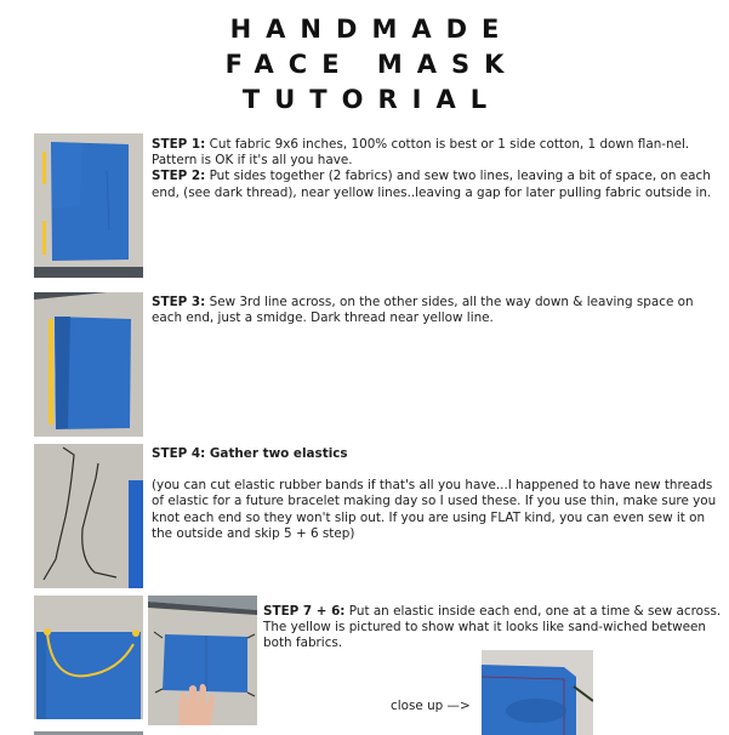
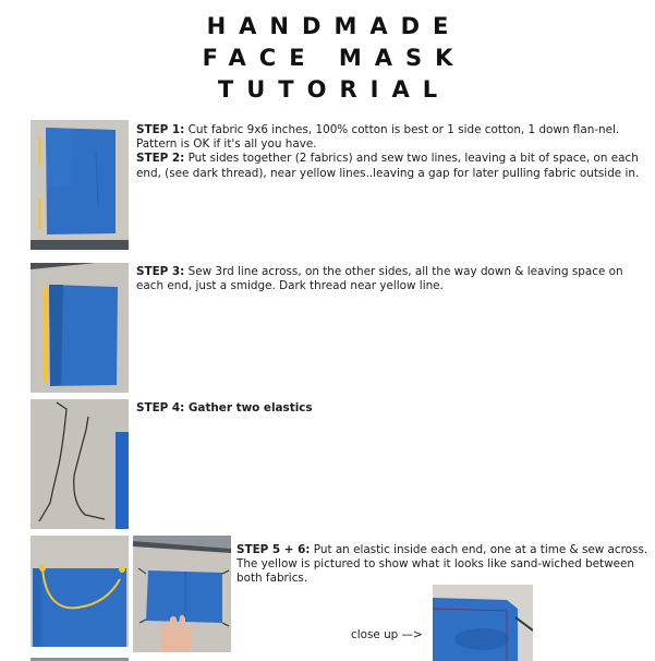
  HANDMADE
  FACE MASK
  TUTORIAL
  STEP 1: Cut fabric 9x6 inches, 100% cotton is best or 1 side cotton, 1 down flan-nel. Pattern is OK if it's all you have.
  STEP 2: Put sides together (2 fabrics) and sew two lines, leaving a bit of space, on each end, (see dark thread), near yellow lines..leaving a gap for later pulling fabric outside in.
  STEP 3: Sew 3rd line across, on the other sides, all the way down & leaving space on each end, just a smidge. Dark thread near yellow line.
  STEP 4: Gather two elastics
- (you can cut elastic rubber bands if that's all you have...I happened to have new threads of elastic for a future bracelet making day so I used these. If you use thin, make sure you knot each end so they won't slip out. If you are using FLAT kind, you can even sew it on the outside and skip 5 + 6 step)
- STEP 7 + 6: Put an elastic inside each end, one at a time & sew across. The yellow is pictured to show what it looks like sand-wiched between both fabrics.
+ STEP 5 + 6: Put an elastic inside each end, one at a time & sew across. The yellow is pictured to show what it looks like sand-wiched between both fabrics.
  close up —>
